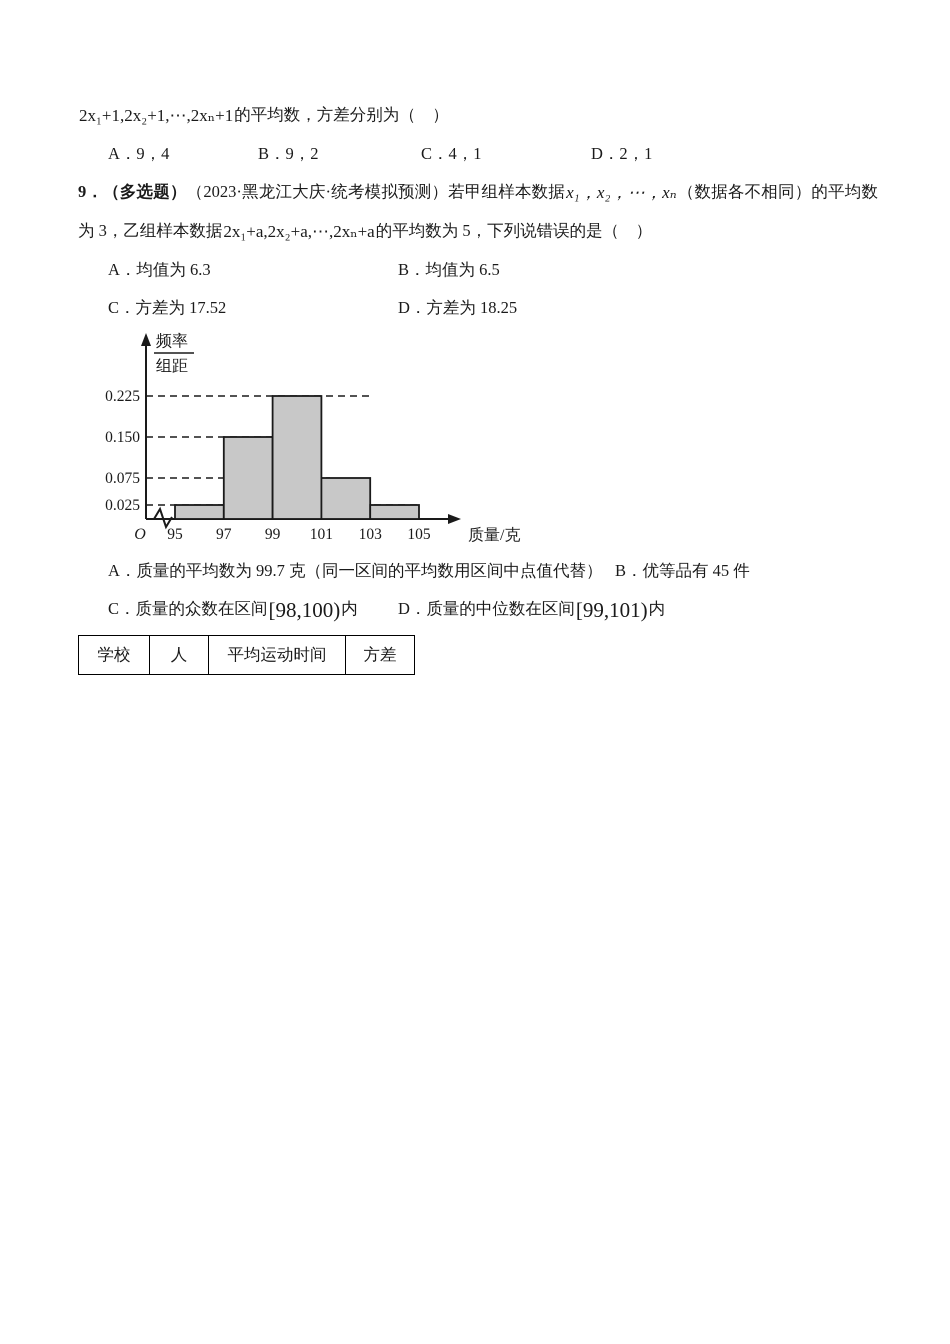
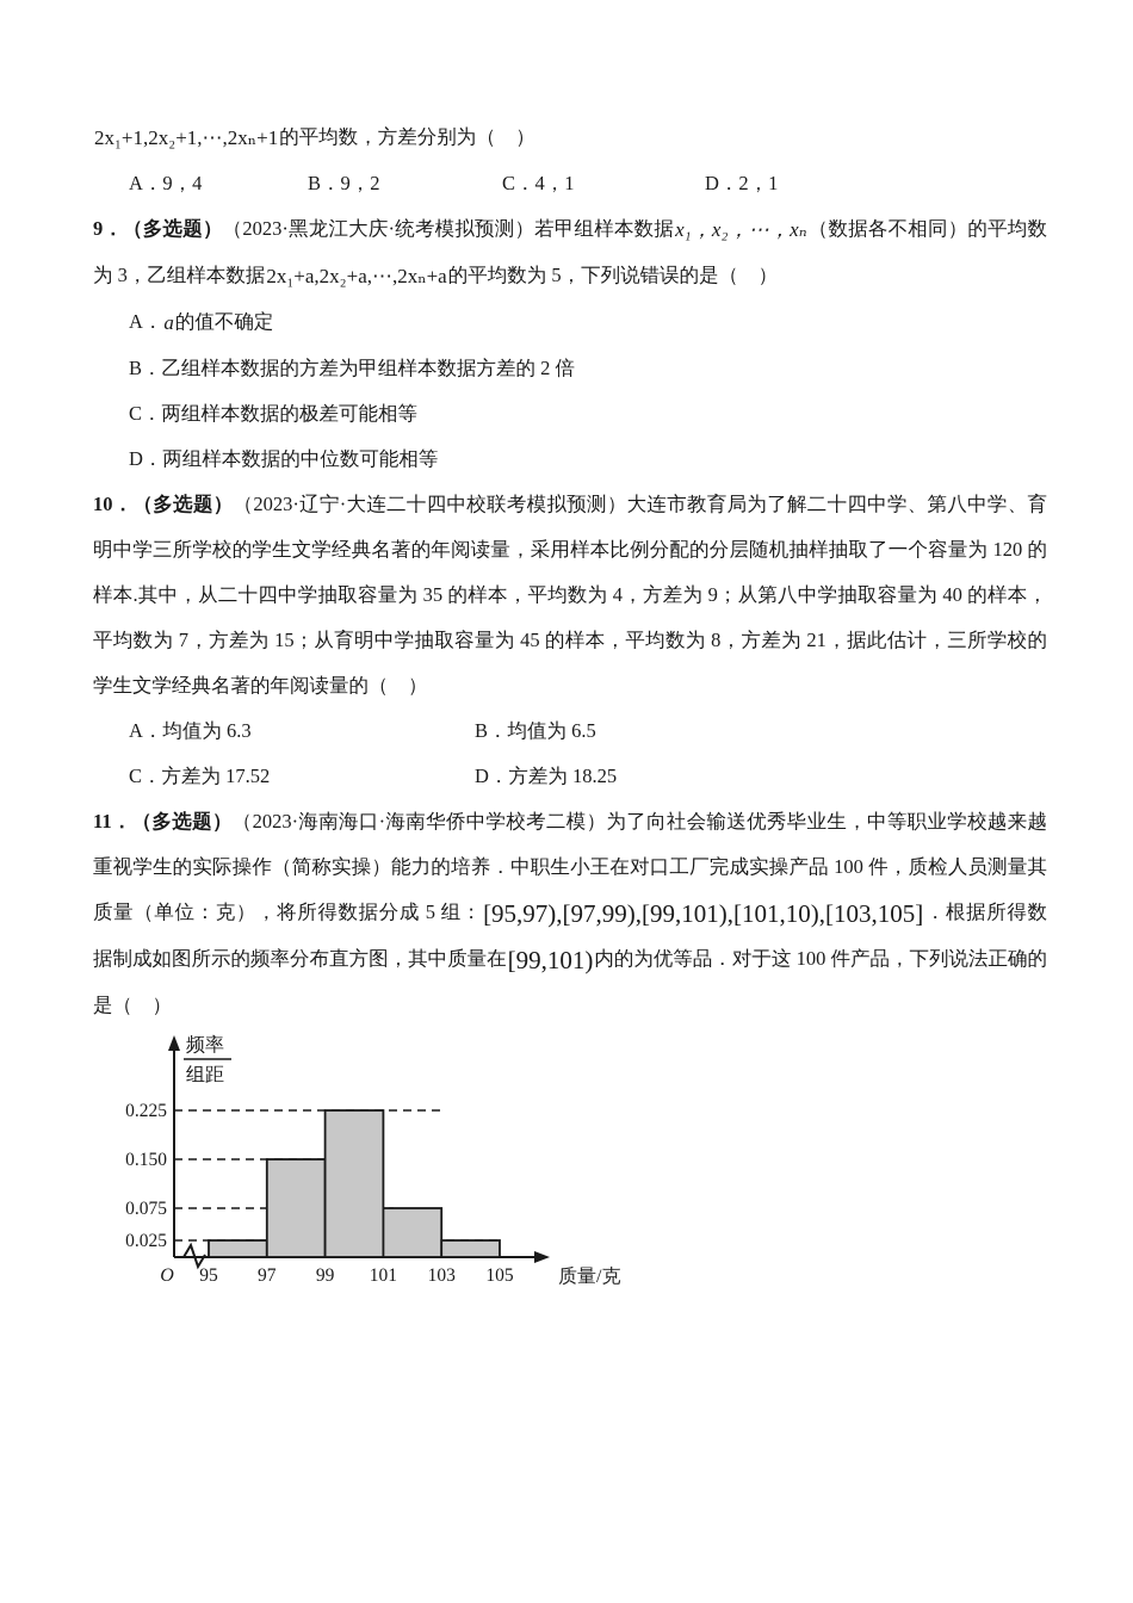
  2x₁+1,2x₂+1,⋯,2xₙ+1的平均数，方差分别为（ ）
  A．9，4 B．9，2 C．4，1 D．2，1
  9．（多选题）（2023·黑龙江大庆·统考模拟预测）若甲组样本数据x₁，x₂，⋯，xₙ（数据各不相同）的平均数为 3，乙组样本数据2x₁+a,2x₂+a,⋯,2xₙ+a的平均数为 5，下列说错误的是（ ）
+ A．a的值不确定
+ B．乙组样本数据的方差为甲组样本数据方差的 2 倍
+ C．两组样本数据的极差可能相等
+ D．两组样本数据的中位数可能相等
+ 10．（多选题）（2023·辽宁·大连二十四中校联考模拟预测）大连市教育局为了解二十四中学、第八中学、育明中学三所学校的学生文学经典名著的年阅读量，采用样本比例分配的分层随机抽样抽取了一个容量为 120 的样本.其中，从二十四中学抽取容量为 35 的样本，平均数为 4，方差为 9；从第八中学抽取容量为 40 的样本，平均数为 7，方差为 15；从育明中学抽取容量为 45 的样本，平均数为 8，方差为 21，据此估计，三所学校的学生文学经典名著的年阅读量的（ ）
  A．均值为 6.3 B．均值为 6.5
  C．方差为 17.52 D．方差为 18.25
+ 11．（多选题）（2023·海南海口·海南华侨中学校考二模）为了向社会输送优秀毕业生，中等职业学校越来越重视学生的实际操作（简称实操）能力的培养．中职生小王在对口工厂完成实操产品 100 件，质检人员测量其质量（单位：克），将所得数据分成 5 组：[95,97),[97,99),[99,101),[101,10),[103,105]．根据所得数据制成如图所示的频率分布直方图，其中质量在[99,101)内的为优等品．对于这 100 件产品，下列说法正确的是（ ）
  0.225
  0.150
  0.075
  0.025
  95
  97
  99
  101
  103
  105
  O
  质量/克
  频率
  组距
- A．质量的平均数为 99.7 克（同一区间的平均数用区间中点值代替） B．优等品有 45 件
- C．质量的众数在区间[98,100)内 D．质量的中位数在区间[99,101)内
- 学校	人	平均运动时间	方差
